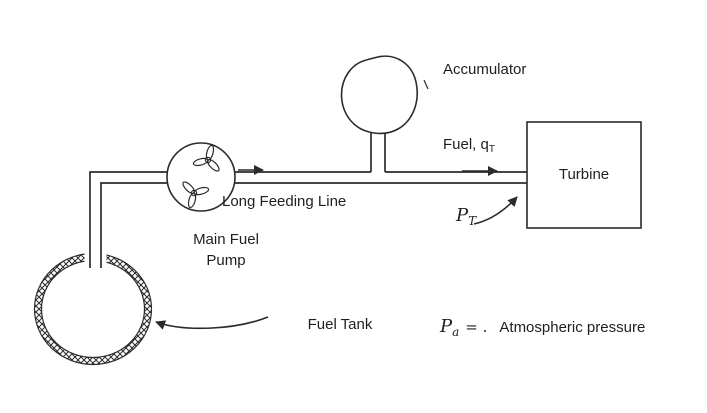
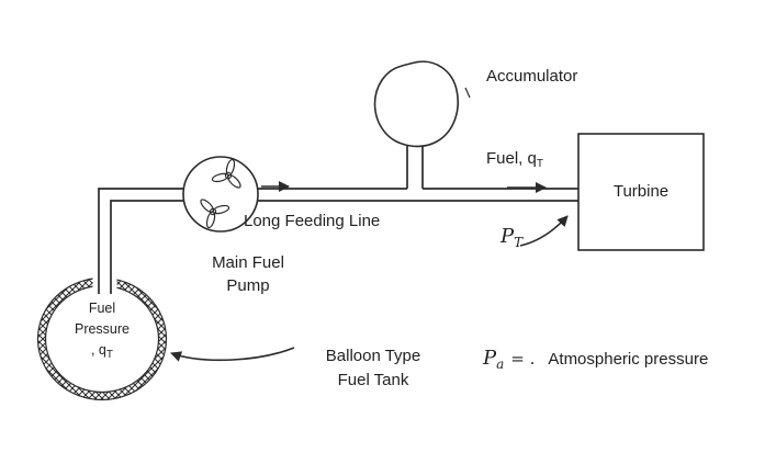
  Accumulator
  Fuel, qT
  Turbine
  Long Feeding Line
  Main Fuel
  Pump
+ Fuel
+ Pressure
+ , qT
+ Balloon Type
  Fuel Tank
  PT
  Pa = . Atmospheric pressure
